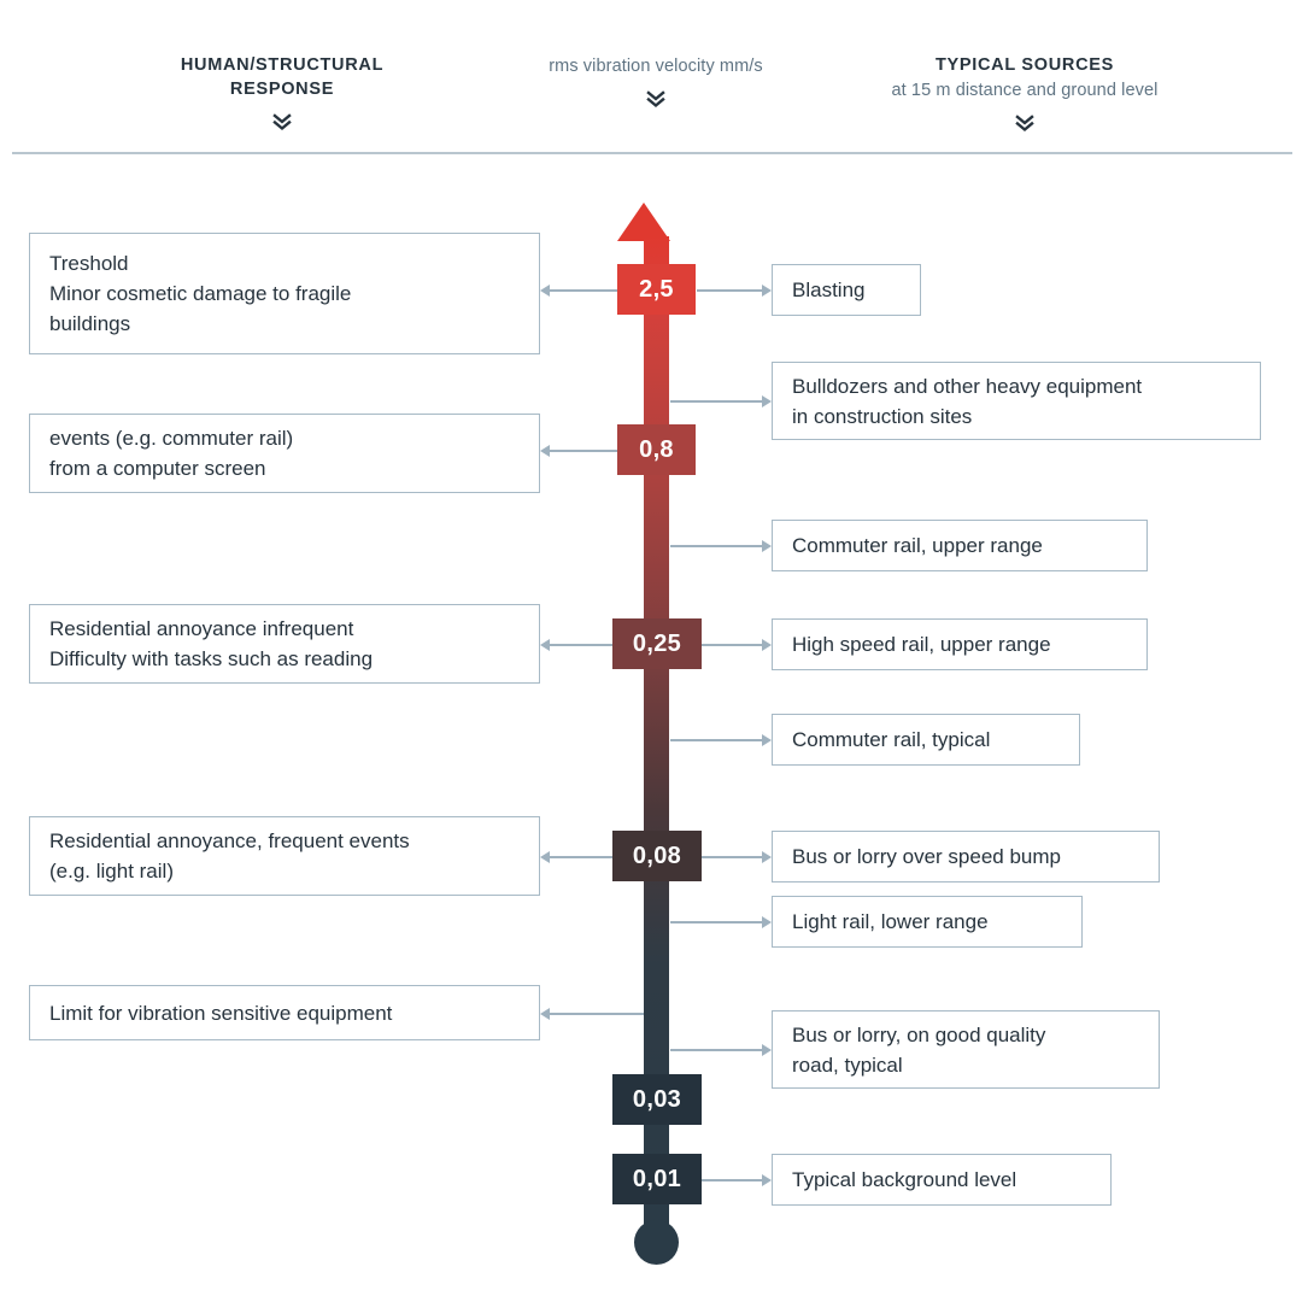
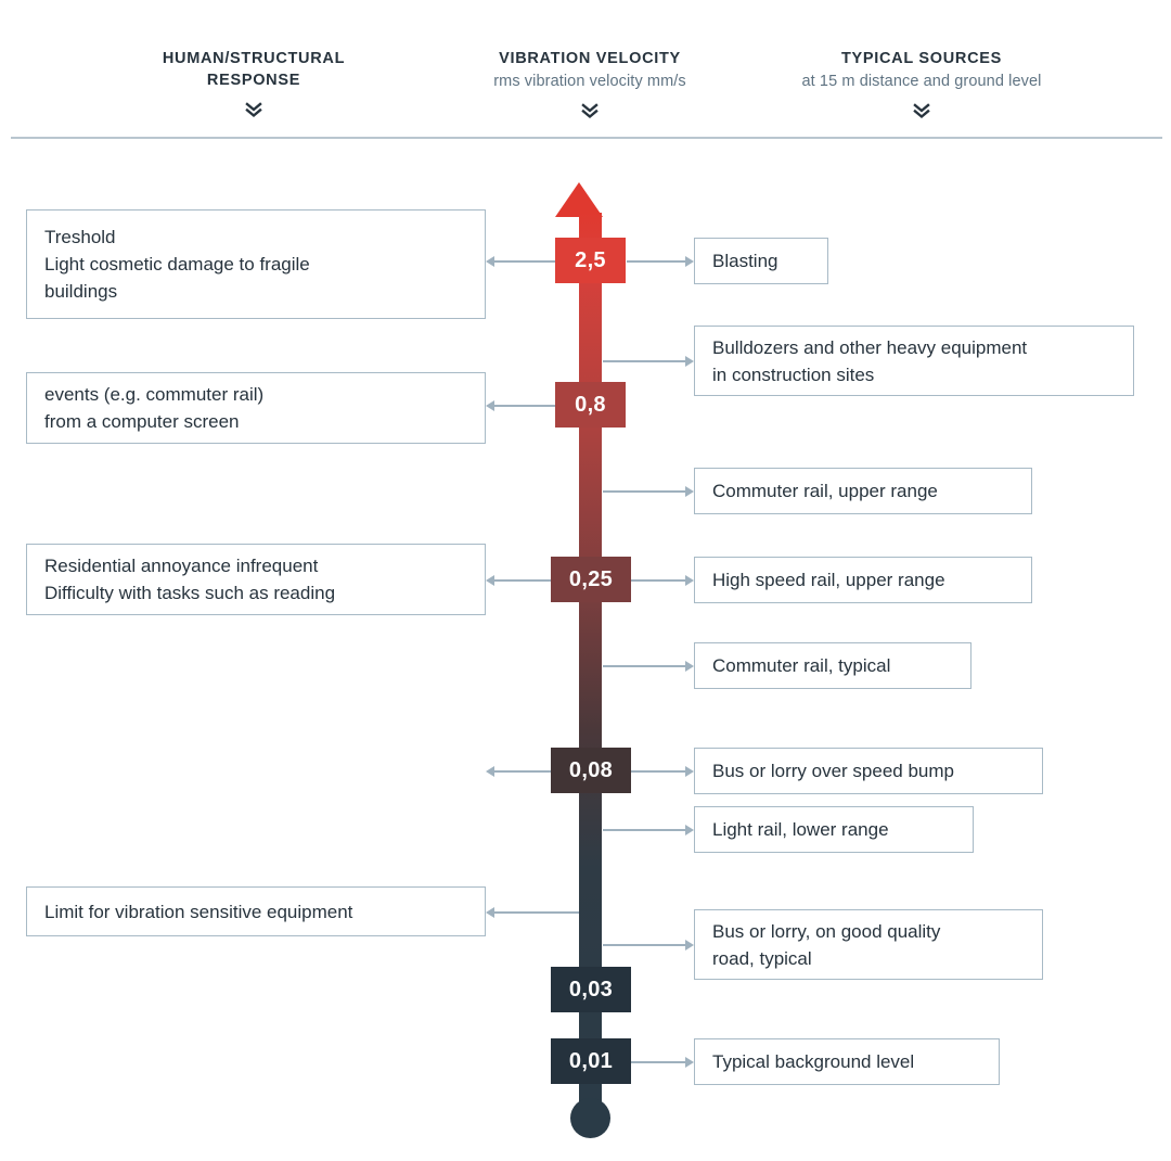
  HUMAN/STRUCTURAL
  RESPONSE
+ VIBRATION VELOCITY
  rms vibration velocity mm/s
  TYPICAL SOURCES
  at 15 m distance and ground level
  2,5
  0,8
  0,25
  0,08
  0,03
  0,01
  Treshold
- Minor cosmetic damage to fragile
+ Light cosmetic damage to fragile
  buildings
  events (e.g. commuter rail)
  from a computer screen
  Residential annoyance infrequent
  Difficulty with tasks such as reading
- Residential annoyance, frequent events
- (e.g. light rail)
  Limit for vibration sensitive equipment
  Blasting
  Bulldozers and other heavy equipment
  in construction sites
  Commuter rail, upper range
  High speed rail, upper range
  Commuter rail, typical
  Bus or lorry over speed bump
  Light rail, lower range
  Bus or lorry, on good quality
  road, typical
  Typical background level
